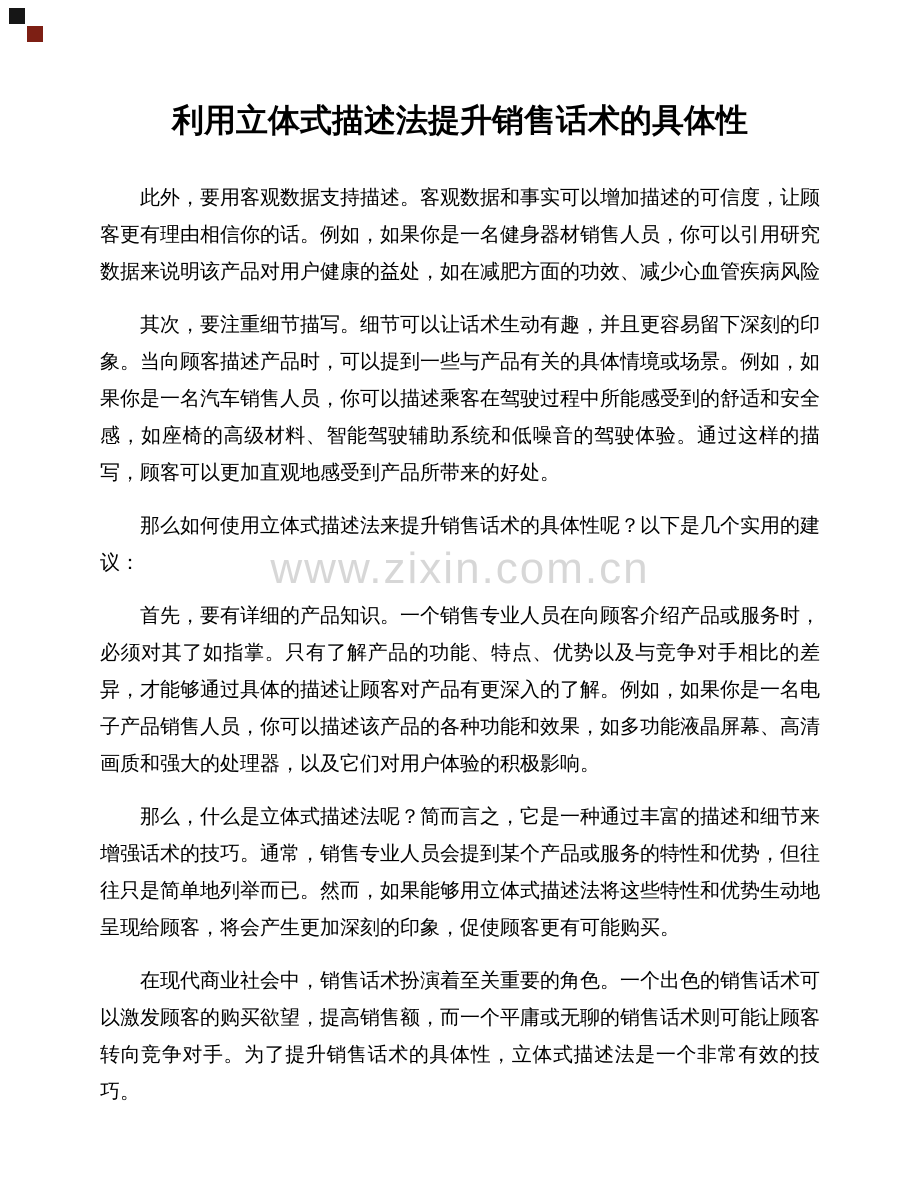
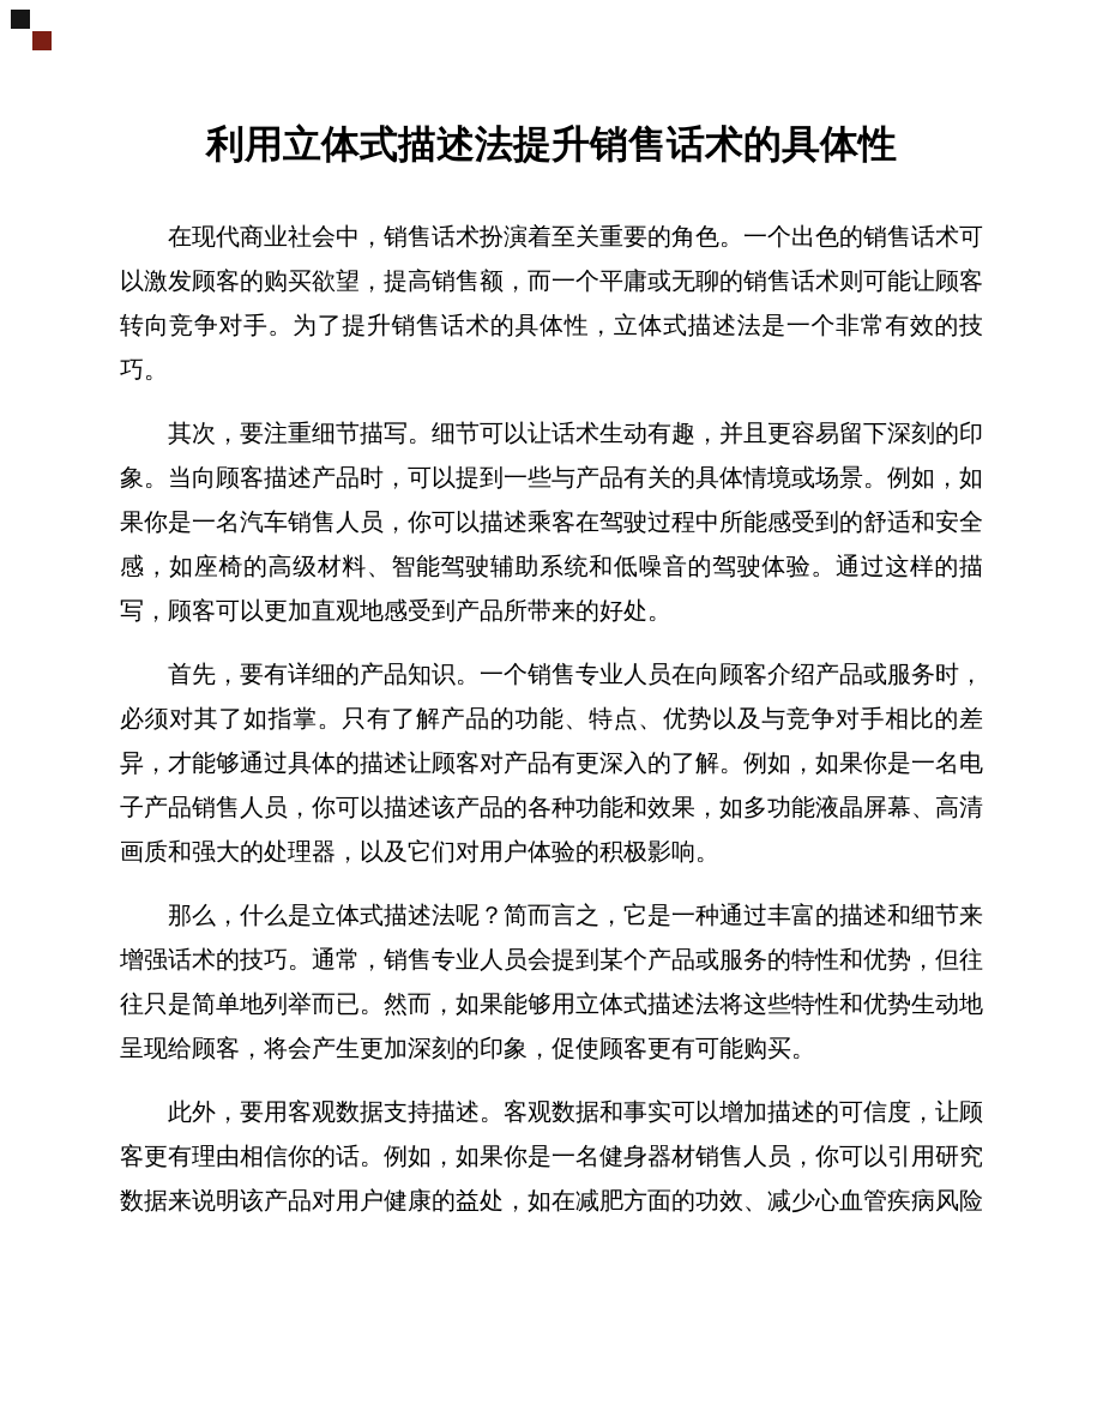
- www.zixin.com.cn
  利用立体式描述法提升销售话术的具体性
- 此外，要用客观数据支持描述。客观数据和事实可以增加描述的可信度，让顾客更有理由相信你的话。例如，如果你是一名健身器材销售人员，你可以引用研究数据来说明该产品对用户健康的益处，如在减肥方面的功效、减少心血管疾病风险
+ 在现代商业社会中，销售话术扮演着至关重要的角色。一个出色的销售话术可以激发顾客的购买欲望，提高销售额，而一个平庸或无聊的销售话术则可能让顾客转向竞争对手。为了提升销售话术的具体性，立体式描述法是一个非常有效的技巧。
  其次，要注重细节描写。细节可以让话术生动有趣，并且更容易留下深刻的印象。当向顾客描述产品时，可以提到一些与产品有关的具体情境或场景。例如，如果你是一名汽车销售人员，你可以描述乘客在驾驶过程中所能感受到的舒适和安全感，如座椅的高级材料、智能驾驶辅助系统和低噪音的驾驶体验。通过这样的描写，顾客可以更加直观地感受到产品所带来的好处。
- 那么如何使用立体式描述法来提升销售话术的具体性呢？以下是几个实用的建议：
  首先，要有详细的产品知识。一个销售专业人员在向顾客介绍产品或服务时，必须对其了如指掌。只有了解产品的功能、特点、优势以及与竞争对手相比的差异，才能够通过具体的描述让顾客对产品有更深入的了解。例如，如果你是一名电子产品销售人员，你可以描述该产品的各种功能和效果，如多功能液晶屏幕、高清画质和强大的处理器，以及它们对用户体验的积极影响。
  那么，什么是立体式描述法呢？简而言之，它是一种通过丰富的描述和细节来增强话术的技巧。通常，销售专业人员会提到某个产品或服务的特性和优势，但往往只是简单地列举而已。然而，如果能够用立体式描述法将这些特性和优势生动地呈现给顾客，将会产生更加深刻的印象，促使顾客更有可能购买。
- 在现代商业社会中，销售话术扮演着至关重要的角色。一个出色的销售话术可以激发顾客的购买欲望，提高销售额，而一个平庸或无聊的销售话术则可能让顾客转向竞争对手。为了提升销售话术的具体性，立体式描述法是一个非常有效的技巧。
+ 此外，要用客观数据支持描述。客观数据和事实可以增加描述的可信度，让顾客更有理由相信你的话。例如，如果你是一名健身器材销售人员，你可以引用研究数据来说明该产品对用户健康的益处，如在减肥方面的功效、减少心血管疾病风险
